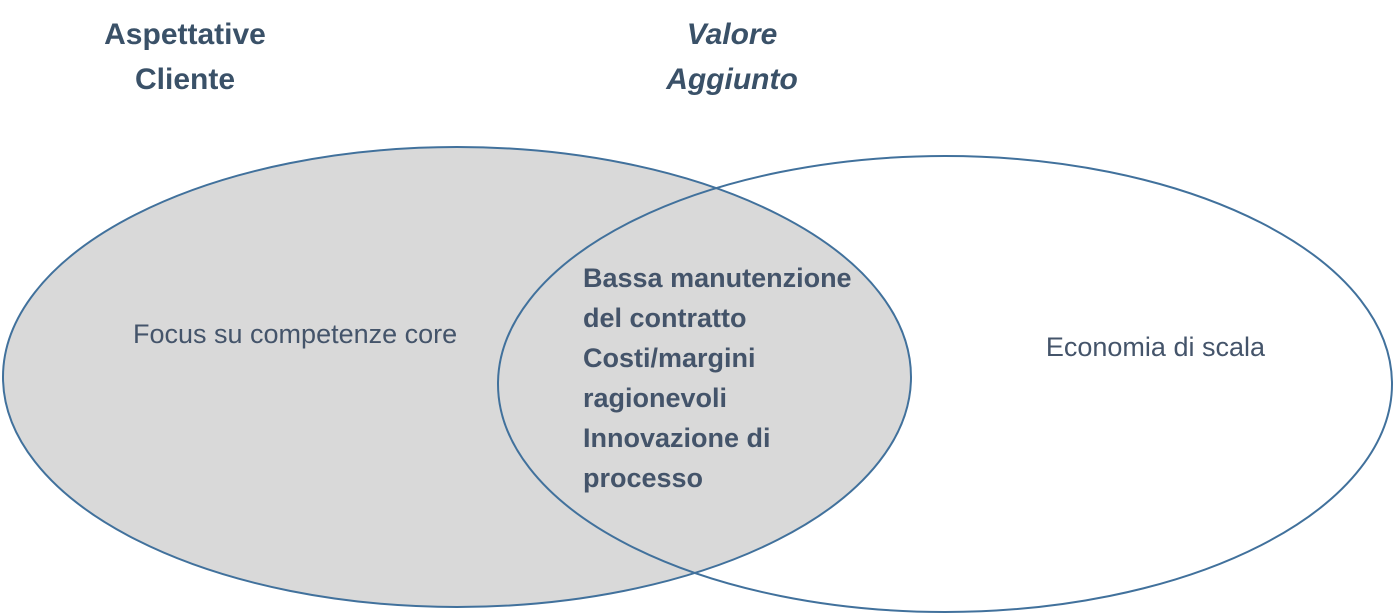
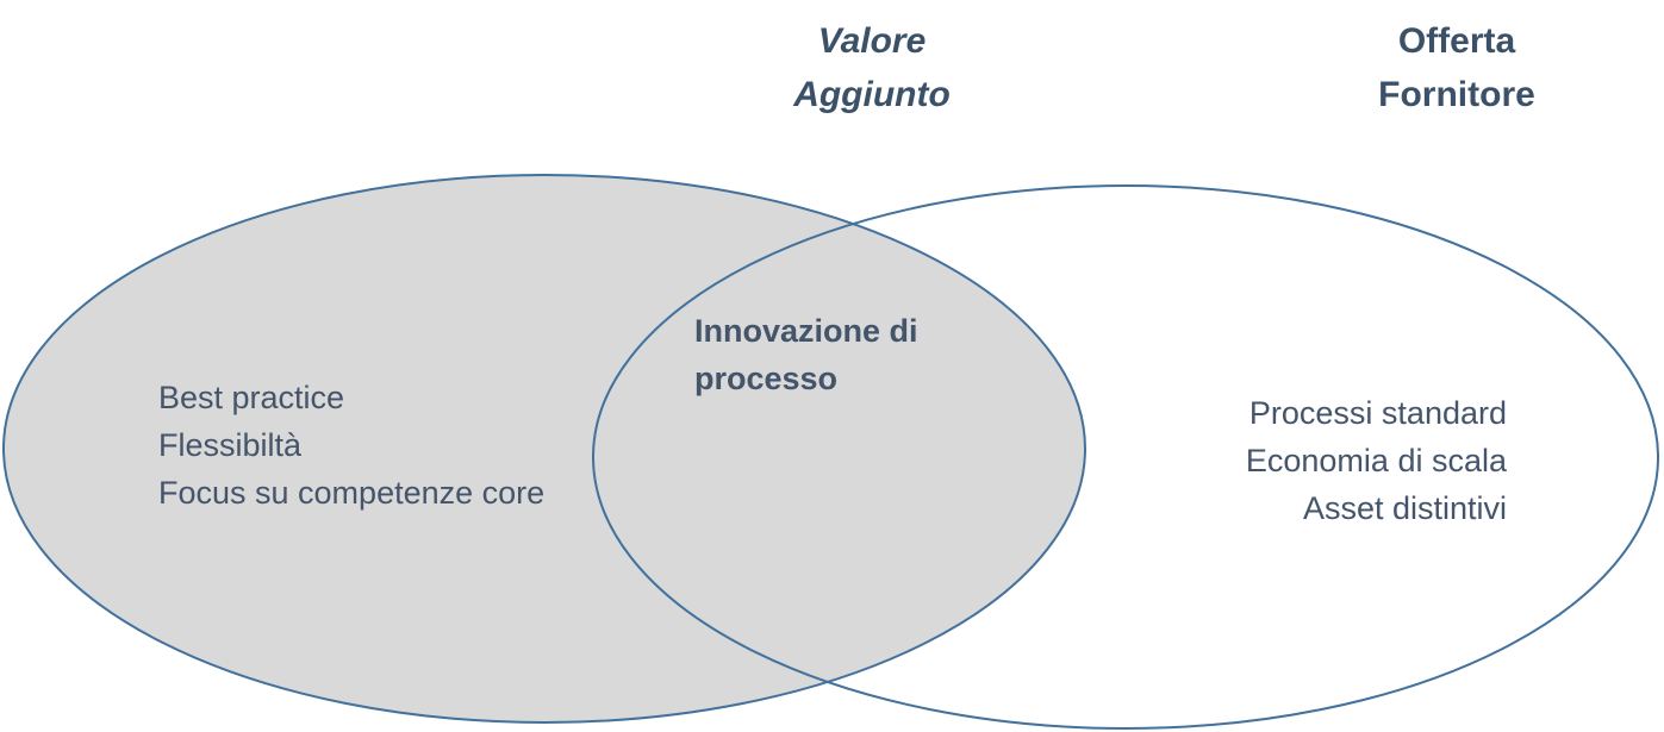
- Aspettative
- Cliente
  Valore
  Aggiunto
+ Offerta
+ Fornitore
+ Best practice
+ Flessibiltà
  Focus su competenze core
- Bassa manutenzione del contratto
- Costi/margini ragionevoli
  Innovazione di processo
+ Processi standard
  Economia di scala
+ Asset distintivi
